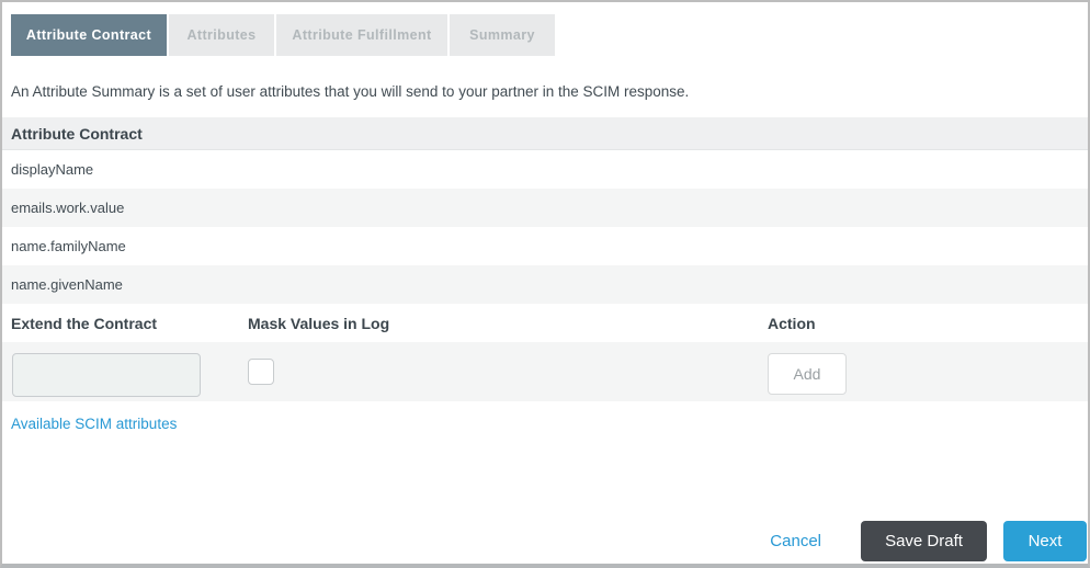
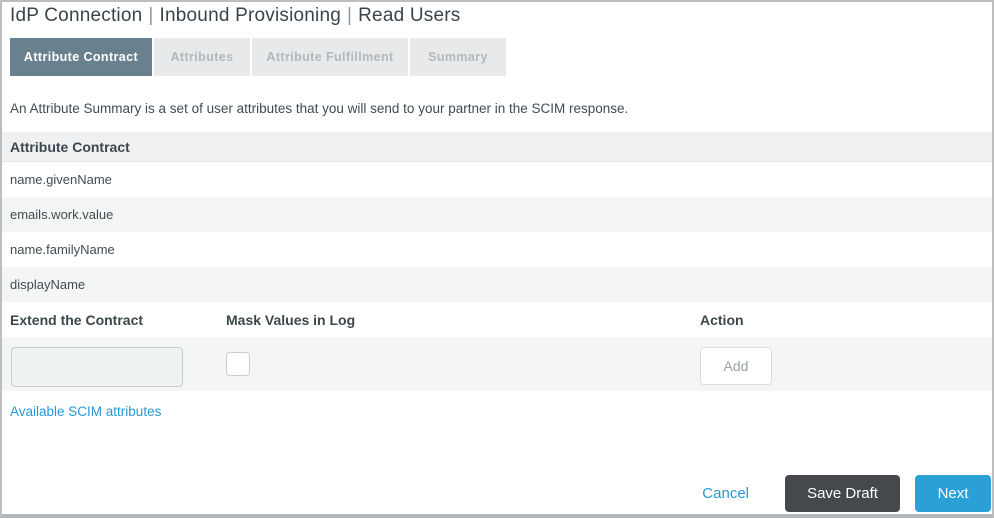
+ IdP Connection | Inbound Provisioning | Read Users
  Attribute Contract
  Attributes
  Attribute Fulfillment
  Summary
  An Attribute Summary is a set of user attributes that you will send to your partner in the SCIM response.
  Attribute Contract
- displayName
+ name.givenName
  emails.work.value
  name.familyName
- name.givenName
+ displayName
  Extend the Contract
  Mask Values in Log
  Action
  Add
  Available SCIM attributes
  Cancel
  Save Draft
  Next
